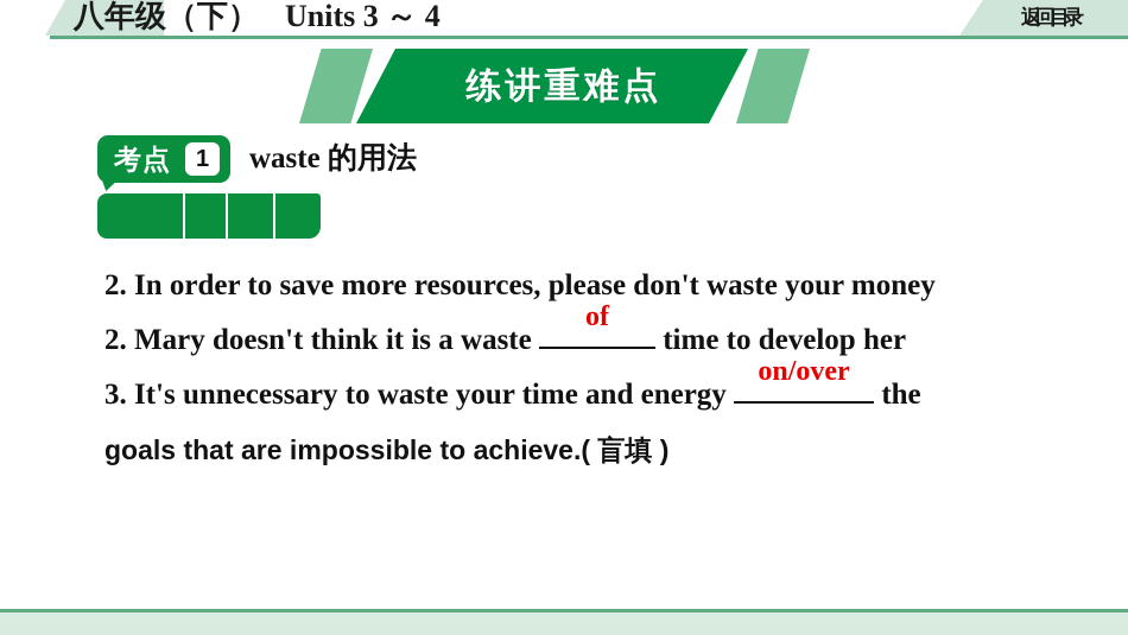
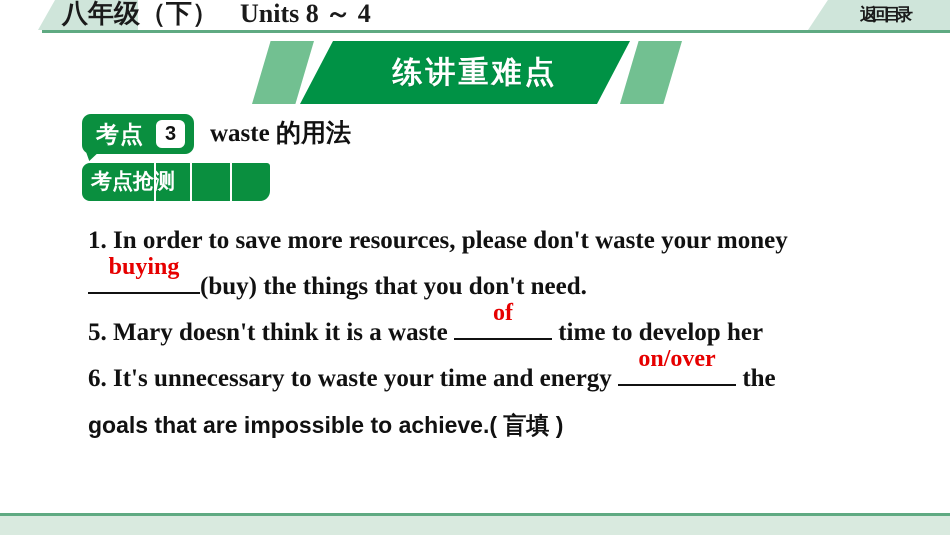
- 八年级（下） Units 3 ～ 4
+ 八年级（下） Units 8 ～ 4
  返回目录
  练讲重难点
- 考点 1 waste 的用法
+ 考点 3 waste 的用法
+ 考点抢测
- 2. In order to save more resources, please don't waste your money
+ 1. In order to save more resources, please don't waste your money
+ buying
+ (buy) the things that you don't need.
- 2. Mary doesn't think it is a waste
+ 5. Mary doesn't think it is a waste
  of
  time to develop her
- 3. It's unnecessary to waste your time and energy
+ 6. It's unnecessary to waste your time and energy
  on/over
  the
  goals that are impossible to achieve.( 盲填 )
